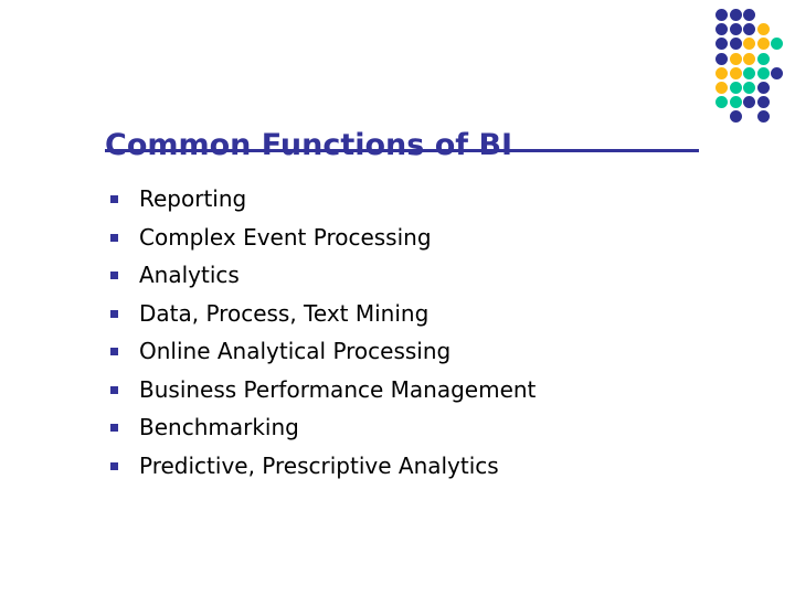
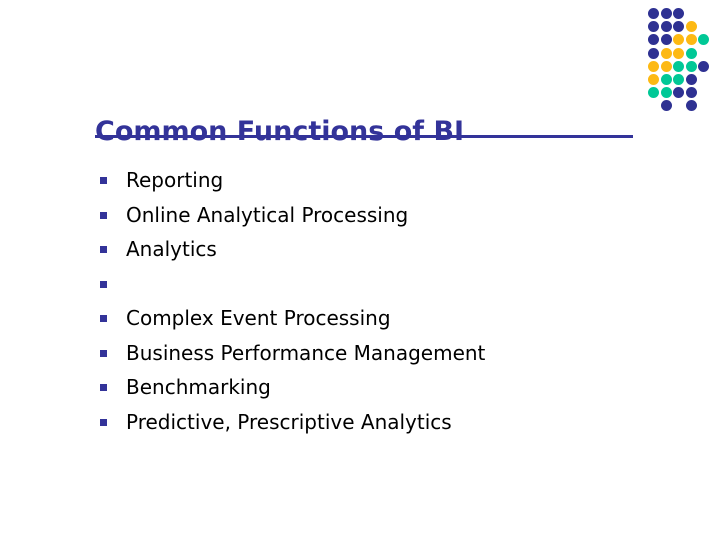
  Common Functions of BI
  Reporting
- Complex Event Processing
+ Online Analytical Processing
  Analytics
- Data, Process, Text Mining
- Online Analytical Processing
+ Complex Event Processing
  Business Performance Management
  Benchmarking
  Predictive, Prescriptive Analytics
